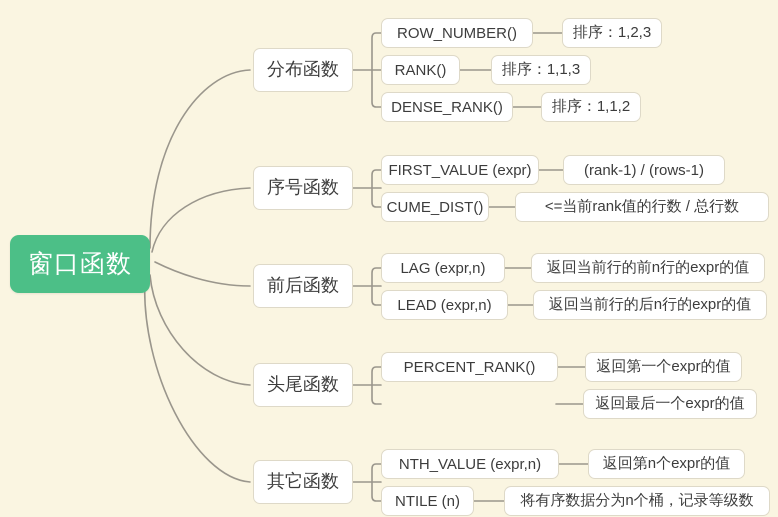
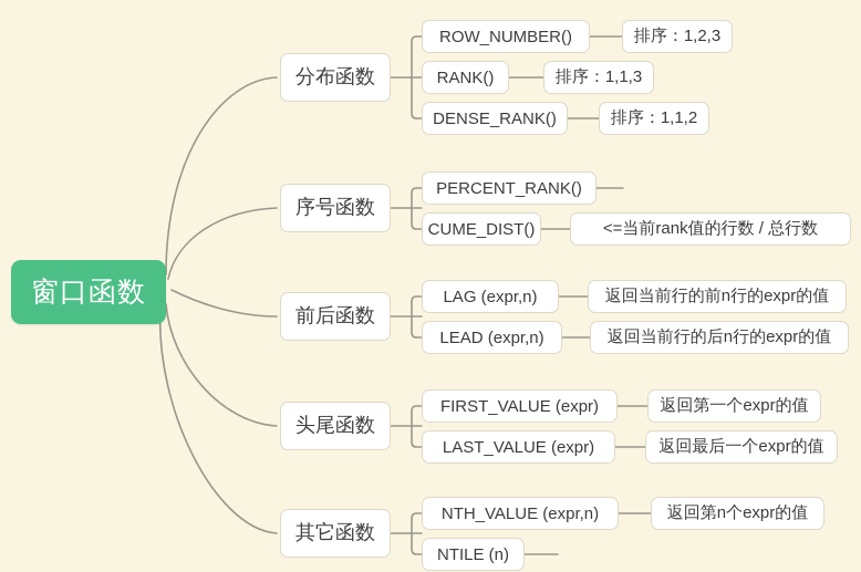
  窗口函数
  分布函数
  ROW_NUMBER()
  排序：1,2,3
  RANK()
  排序：1,1,3
  DENSE_RANK()
  排序：1,1,2
  序号函数
- FIRST_VALUE (expr)
+ PERCENT_RANK()
- (rank-1) / (rows-1)
  CUME_DIST()
  <=当前rank值的行数 / 总行数
  前后函数
  LAG (expr,n)
  返回当前行的前n行的expr的值
  LEAD (expr,n)
  返回当前行的后n行的expr的值
  头尾函数
- PERCENT_RANK()
+ FIRST_VALUE (expr)
  返回第一个expr的值
+ LAST_VALUE (expr)
  返回最后一个expr的值
  其它函数
  NTH_VALUE (expr,n)
  返回第n个expr的值
  NTILE (n)
- 将有序数据分为n个桶，记录等级数
